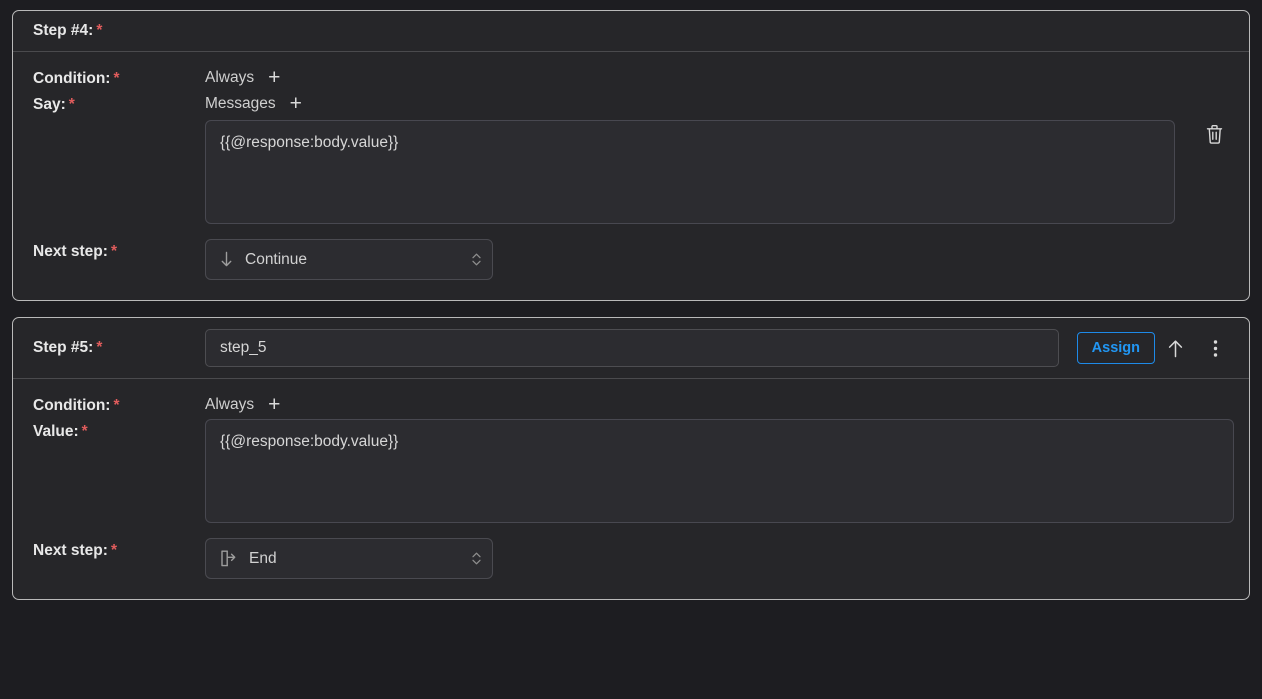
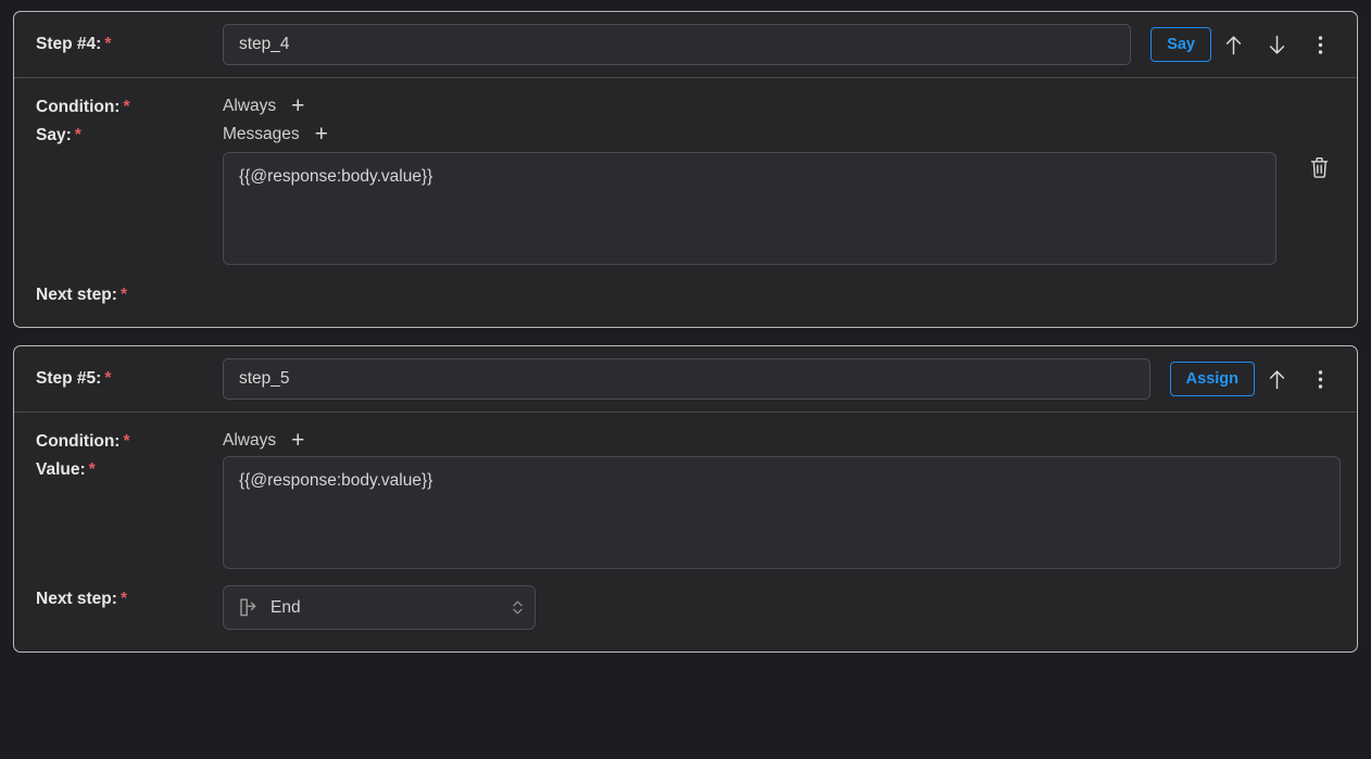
  Step #4: *
+ step_4
+ Say
  Condition: *
  Always
  +
  Say: *
  Messages
  +
  {{@response:body.value}}
  Next step: *
- Continue
  Step #5: *
  step_5
  Assign
  Condition: *
  Always
  +
  Value: *
  {{@response:body.value}}
  Next step: *
  End
